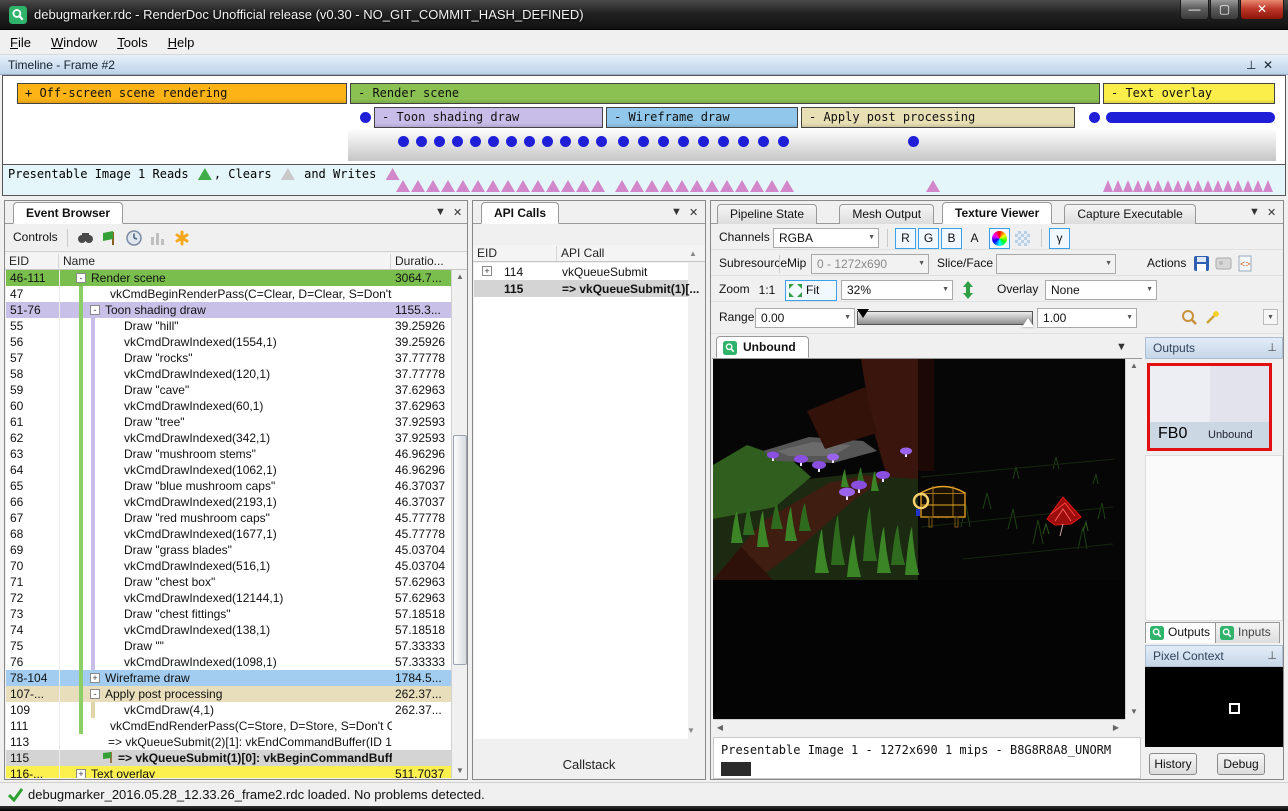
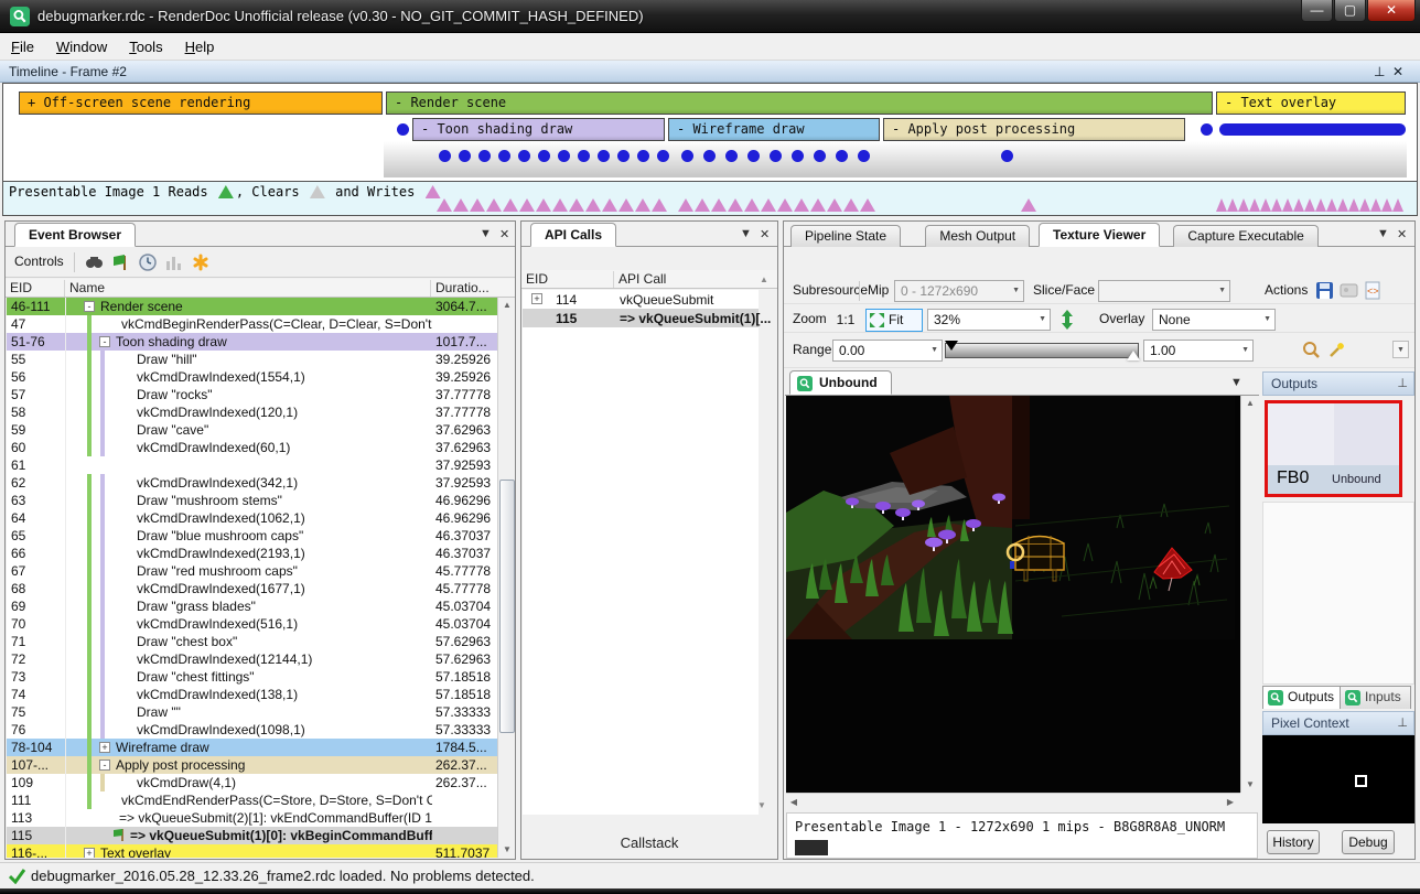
  debugmarker.rdc - RenderDoc Unofficial release (v0.30 - NO_GIT_COMMIT_HASH_DEFINED)
  —
  ▢
  ✕
  File
  Window
  Tools
  Help
  Timeline - Frame #2
  ⊥
  ✕
  Presentable Image 1 Reads , Clears and Writes
  + Off-screen scene rendering
  - Render scene
  - Text overlay
  - Toon shading draw
  - Wireframe draw
  - Apply post processing
  Event Browser
  ▼
  ✕
  Controls
  EID
  Name
  Duratio...
  46-111
  -
  Render scene
  3064.7...
  47
  vkCmdBeginRenderPass(C=Clear, D=Clear, S=Don't
  51-76
  -
  Toon shading draw
- 1155.3...
+ 1017.7...
  55
  Draw "hill"
  39.25926
  56
  vkCmdDrawIndexed(1554,1)
  39.25926
  57
  Draw "rocks"
  37.77778
  58
  vkCmdDrawIndexed(120,1)
  37.77778
  59
  Draw "cave"
  37.62963
  60
  vkCmdDrawIndexed(60,1)
  37.62963
  61
- Draw "tree"
  37.92593
  62
  vkCmdDrawIndexed(342,1)
  37.92593
  63
  Draw "mushroom stems"
  46.96296
  64
  vkCmdDrawIndexed(1062,1)
  46.96296
  65
  Draw "blue mushroom caps"
  46.37037
  66
  vkCmdDrawIndexed(2193,1)
  46.37037
  67
  Draw "red mushroom caps"
  45.77778
  68
  vkCmdDrawIndexed(1677,1)
  45.77778
  69
  Draw "grass blades"
  45.03704
  70
  vkCmdDrawIndexed(516,1)
  45.03704
  71
  Draw "chest box"
  57.62963
  72
  vkCmdDrawIndexed(12144,1)
  57.62963
  73
  Draw "chest fittings"
  57.18518
  74
  vkCmdDrawIndexed(138,1)
  57.18518
  75
  Draw ""
  57.33333
  76
  vkCmdDrawIndexed(1098,1)
  57.33333
  78-104
  +
  Wireframe draw
  1784.5...
  107-...
  -
  Apply post processing
  262.37...
  109
  vkCmdDraw(4,1)
  262.37...
  111
  vkCmdEndRenderPass(C=Store, D=Store, S=Don't C
  113
  => vkQueueSubmit(2)[1]: vkEndCommandBuffer(ID 1
  115
  => vkQueueSubmit(1)[0]: vkBeginCommandBuff
  116-...
  +
  Text overlay
  511.7037
  ▲
  ▼
  API Calls
  ▼
  ✕
  EID
  API Call
  ▲
  +
  114
  vkQueueSubmit
  115
  => vkQueueSubmit(1)[...
  ▼
  Callstack
  ▼
  ✕
  Pipeline State
  Mesh Output
  Texture Viewer
  Capture Executable
- Channels
- RGBA
- R
- G
- B
- A
- γ
  Subresource
  Mip
  0 - 1272x690
  Slice/Face
  Actions
  <>
  Zoom
  1:1
  Fit
  32%
  Overlay
  None
  Range
  0.00
  1.00
  Unbound
  ▼
  ▲
  ▼
  ◀
  ▶
  Presentable Image 1 - 1272x690 1 mips - B8G8R8A8_UNORM
  Outputs
  ⊥
  FB0
  Unbound
  Outputs
  Inputs
  Pixel Context
  ⊥
  History
  Debug
  debugmarker_2016.05.28_12.33.26_frame2.rdc loaded. No problems detected.
